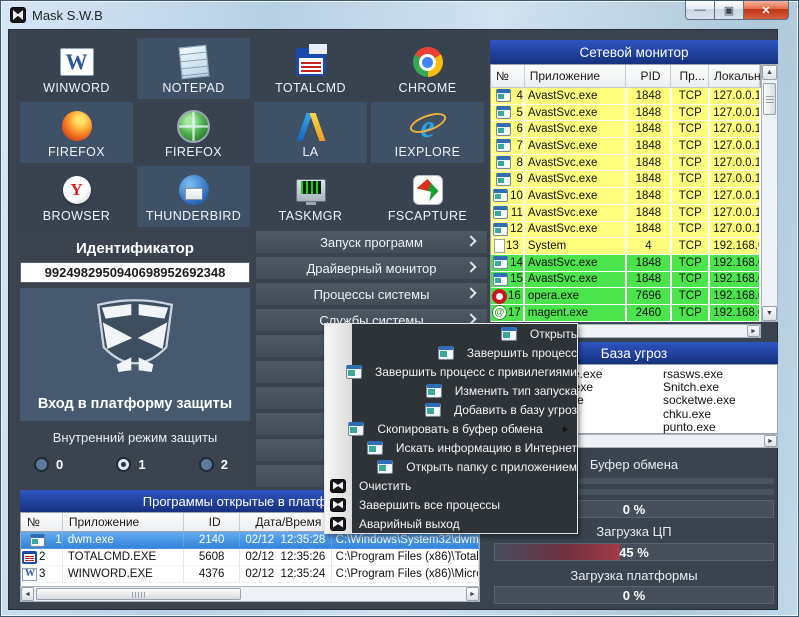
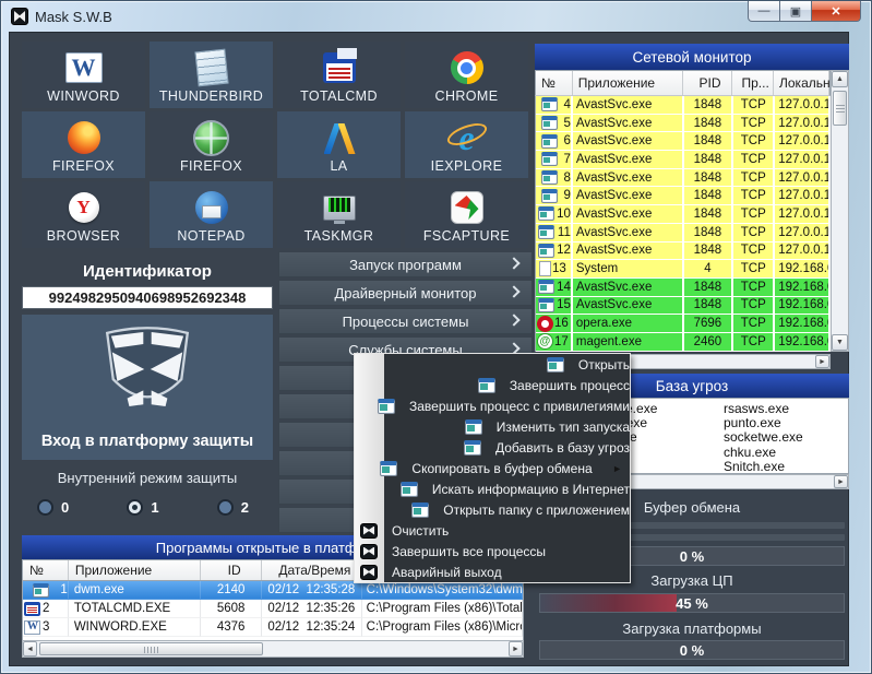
  Mask S.W.B
  —
  ▣
  ✕
  WINWORD
- NOTEPAD
+ THUNDERBIRD
  TOTALCMD
  CHROME
  FIREFOX
  FIREFOX
  LA
  IEXPLORE
  BROWSER
- THUNDERBIRD
+ NOTEPAD
  TASKMGR
  FSCAPTURE
  Идентификатор
  9924982950940698952692348
  Вход в платформу защиты
  Внутренний режим защиты
  0
  1
  2
  Запуск программ
  Драйверный монитор
  Процессы системы
  Службы системы
  Сетевой монитор
  №
  Приложение
  PID
  Пр...
  Локальн
  4
  AvastSvc.exe
  1848
  TCP
  127.0.0.1
  5
  AvastSvc.exe
  1848
  TCP
  127.0.0.1
  6
  AvastSvc.exe
  1848
  TCP
  127.0.0.1
  7
  AvastSvc.exe
  1848
  TCP
  127.0.0.1
  8
  AvastSvc.exe
  1848
  TCP
  127.0.0.1
  9
  AvastSvc.exe
  1848
  TCP
  127.0.0.1
  10
  AvastSvc.exe
  1848
  TCP
  127.0.0.1
  11
  AvastSvc.exe
  1848
  TCP
  127.0.0.1
  12
  AvastSvc.exe
  1848
  TCP
  127.0.0.1
  13
  System
  4
  TCP
  192.168.
  14
  AvastSvc.exe
  1848
  TCP
  192.168.
  15
  AvastSvc.exe
  1848
  TCP
  192.168.
  16
  opera.exe
  7696
  TCP
  192.168.
  17
  magent.exe
  2460
  TCP
  192.168.
  База угроз
  rsasws.exe
- Snitch.exe
+ punto.exe
  socketwe.exe
  chku.exe
- punto.exe
+ Snitch.exe
  Буфер обмена
  0 %
  Загрузка ЦП
  45 %
  Загрузка платформы
  0 %
  Программы открытые в платф
  №
  Приложение
  ID
  Дата/Время
  1
  dwm.exe
  2140
  02/12 12:35:28
  C:\Windows\System32\dwm
  2
  TOTALCMD.EXE
  5608
  02/12 12:35:26
  C:\Program Files (x86)\Total
  3
  WINWORD.EXE
  4376
  02/12 12:35:24
  C:\Program Files (x86)\Micr
  Открыть
  Завершить процесс
  Завершить процесс с привилегиями
  Изменить тип запуска
  Добавить в базу угроз
  Скопировать в буфер обмена
  ►
  Искать информацию в Интернет
  Открыть папку с приложением
  Очистить
  Завершить все процессы
  Аварийный выход
